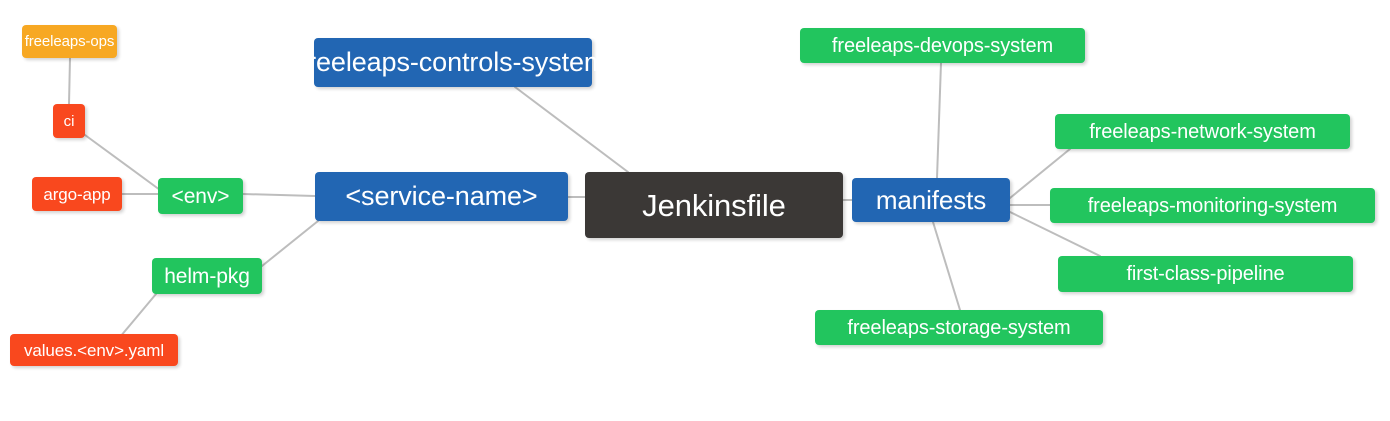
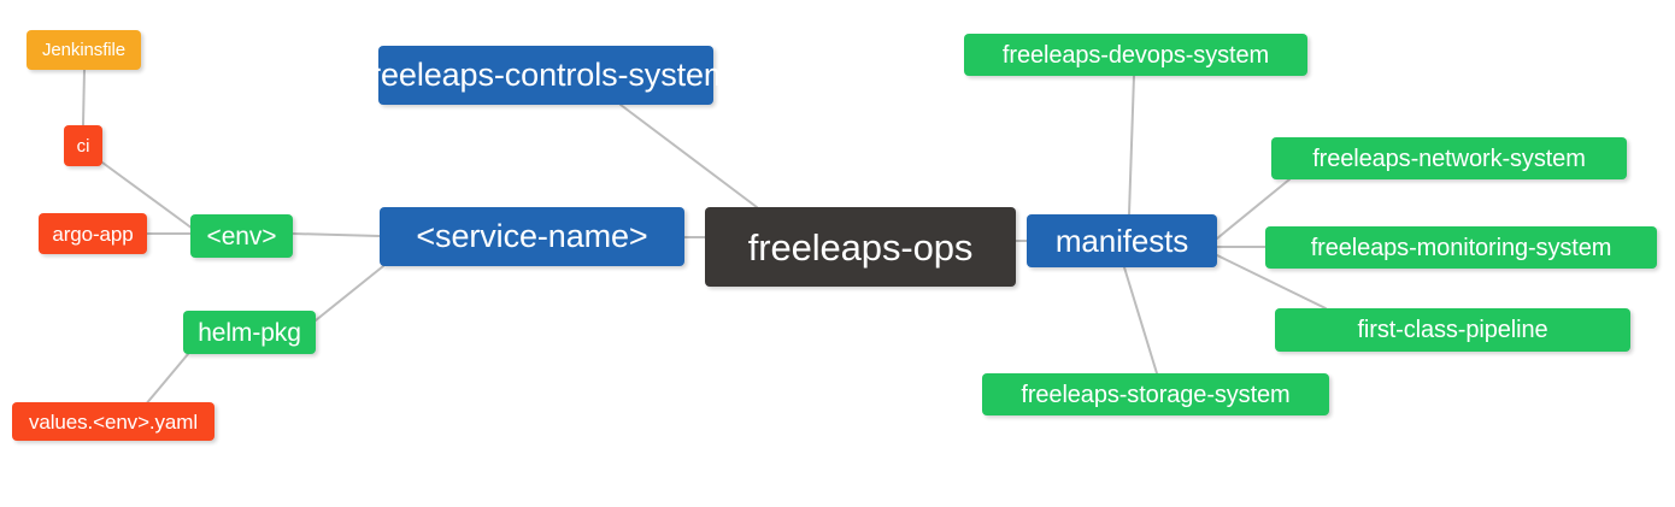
- Jenkinsfile
+ freeleaps-ops
  freeleaps-controls-system
  <service-name>
  manifests
  <env>
  helm-pkg
  freeleaps-devops-system
  freeleaps-network-system
  freeleaps-monitoring-system
  first-class-pipeline
  freeleaps-storage-system
- freeleaps-ops
+ Jenkinsfile
  ci
  argo-app
  values.<env>.yaml
